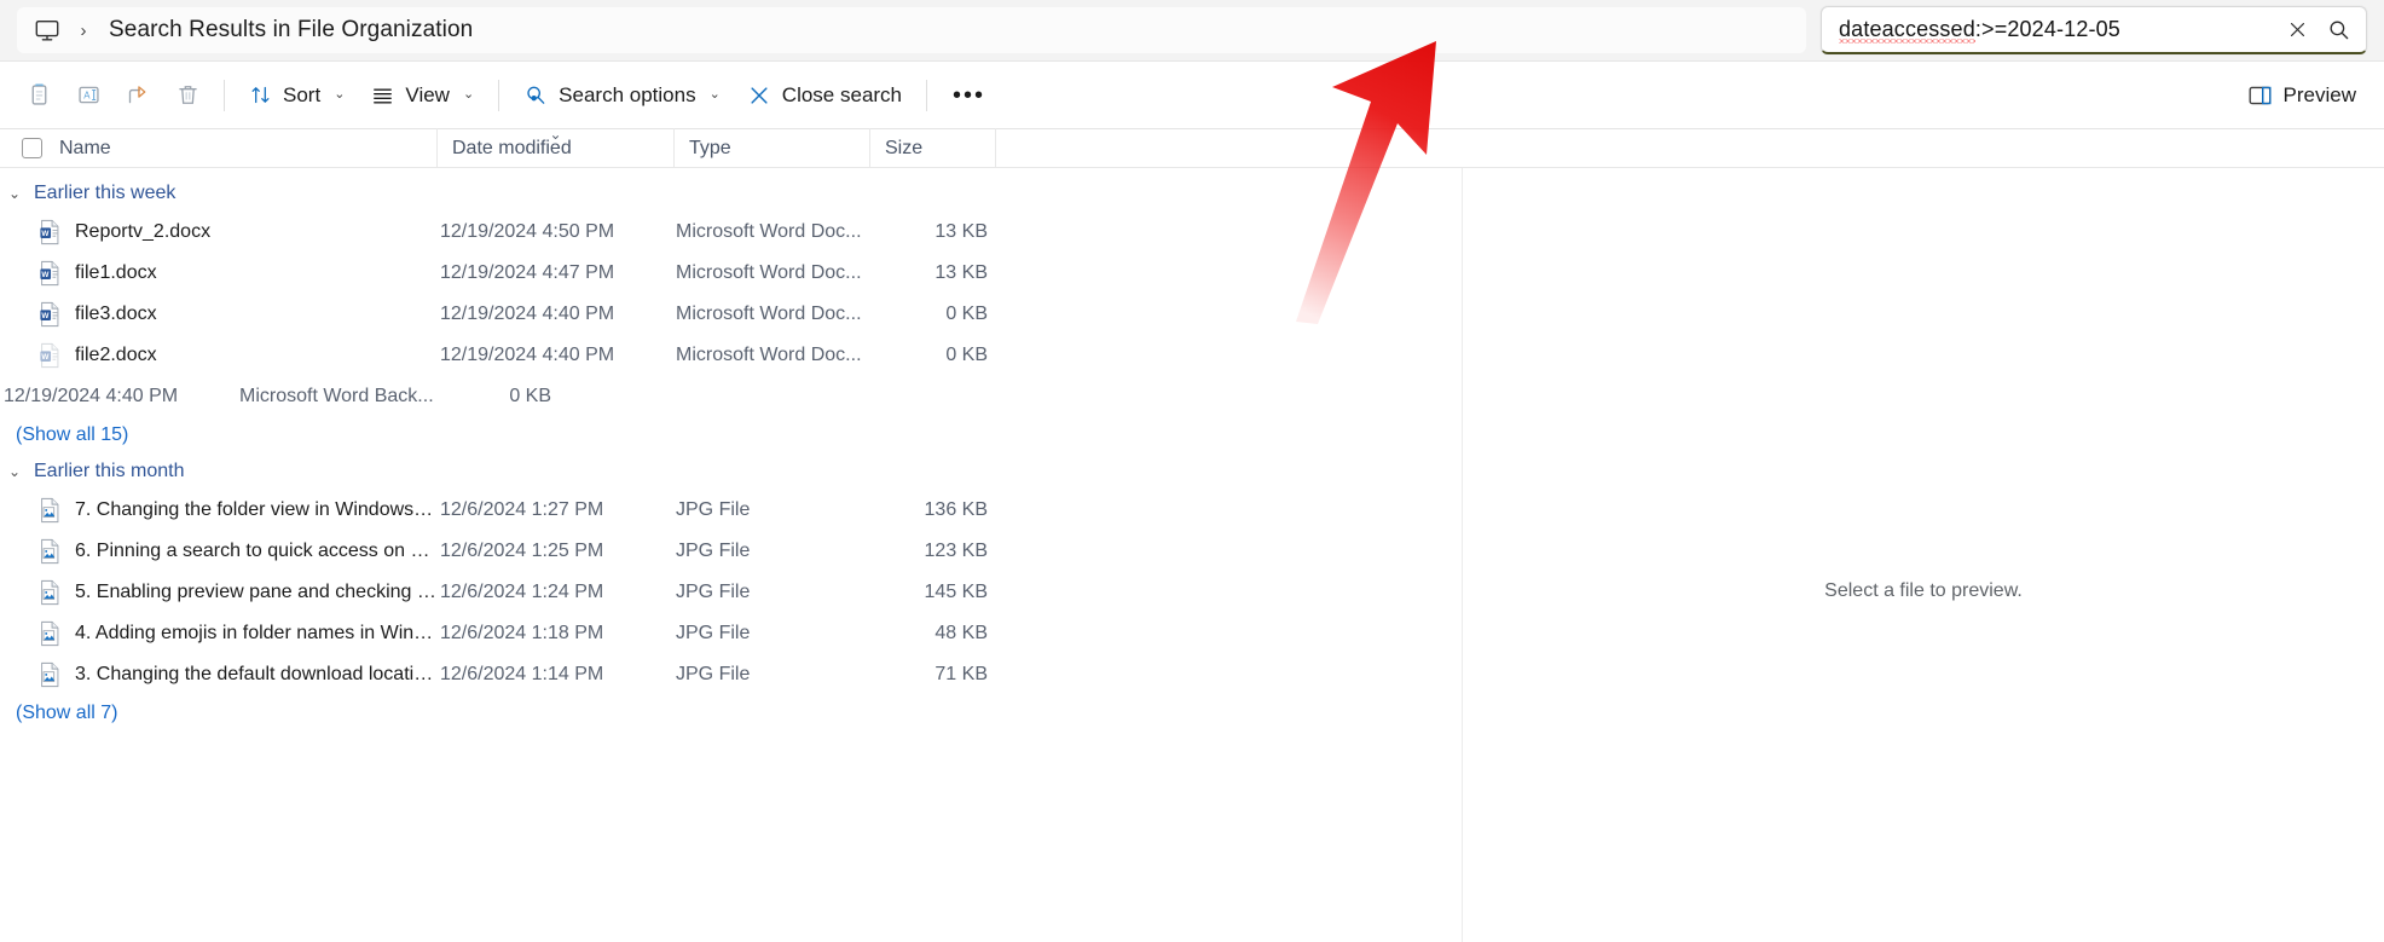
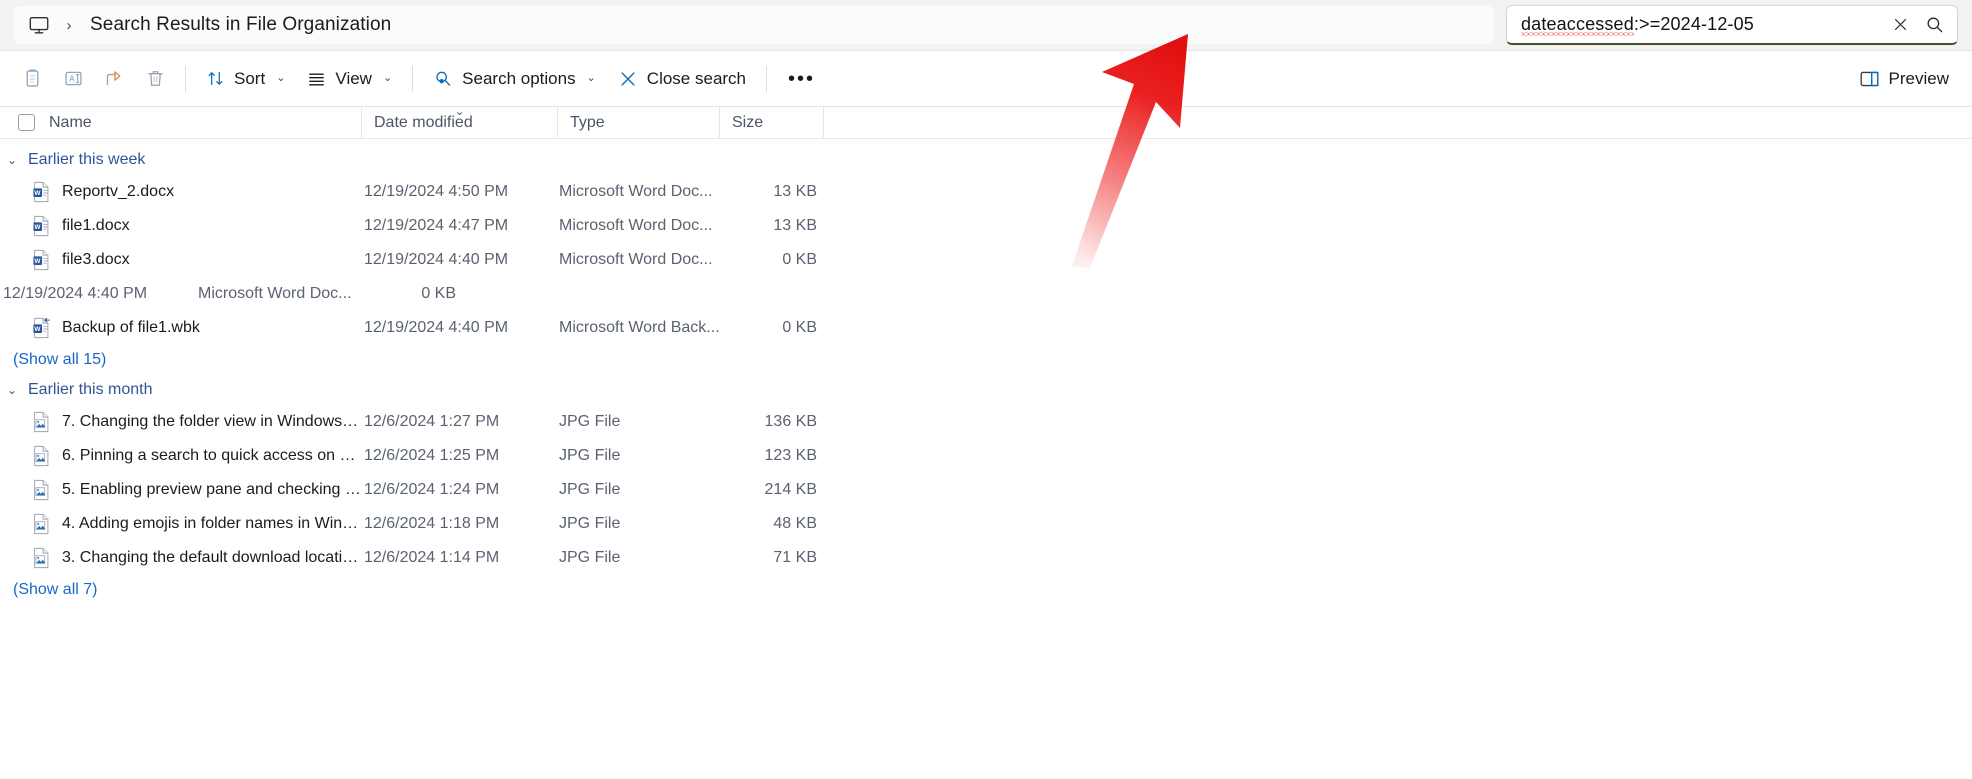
  ›
  Search Results in File Organization
  dateaccessed:>=2024-12-05
  A
  Sort
  ⌄
  View
  ⌄
  Search options
  ⌄
  Close search
  •••
  Preview
  Name
  ⌄
  Date modified
  Type
  Size
  ⌄
  Earlier this week
  Reportv_2.docx
  12/19/2024 4:50 PM
  Microsoft Word Doc...
  13 KB
  file1.docx
  12/19/2024 4:47 PM
  Microsoft Word Doc...
  13 KB
  file3.docx
  12/19/2024 4:40 PM
  Microsoft Word Doc...
  0 KB
- file2.docx
  12/19/2024 4:40 PM
  Microsoft Word Doc...
  0 KB
+ Backup of file1.wbk
  12/19/2024 4:40 PM
  Microsoft Word Back...
  0 KB
  (Show all 15)
  ⌄
  Earlier this month
  7. Changing the folder view in Windows..jp
  12/6/2024 1:27 PM
  JPG File
  136 KB
  6. Pinning a search to quick access on Wi
  12/6/2024 1:25 PM
  JPG File
  123 KB
  5. Enabling preview pane and checking pr
  12/6/2024 1:24 PM
  JPG File
- 145 KB
+ 214 KB
  4. Adding emojis in folder names in Windo
  12/6/2024 1:18 PM
  JPG File
  48 KB
  3. Changing the default download location
  12/6/2024 1:14 PM
  JPG File
  71 KB
  (Show all 7)
- Select a file to preview.
